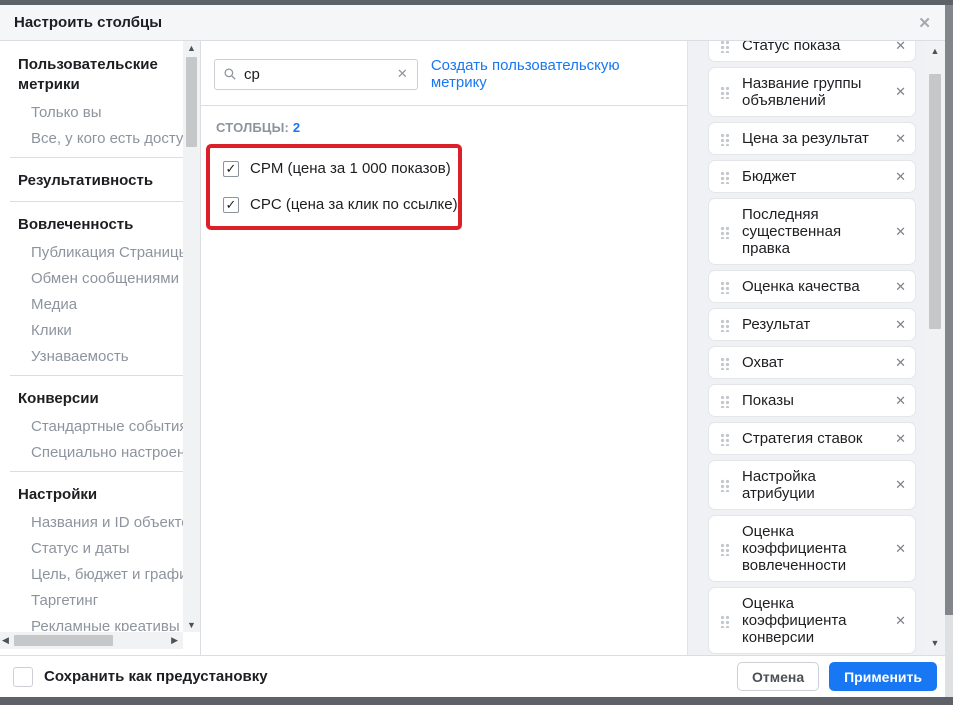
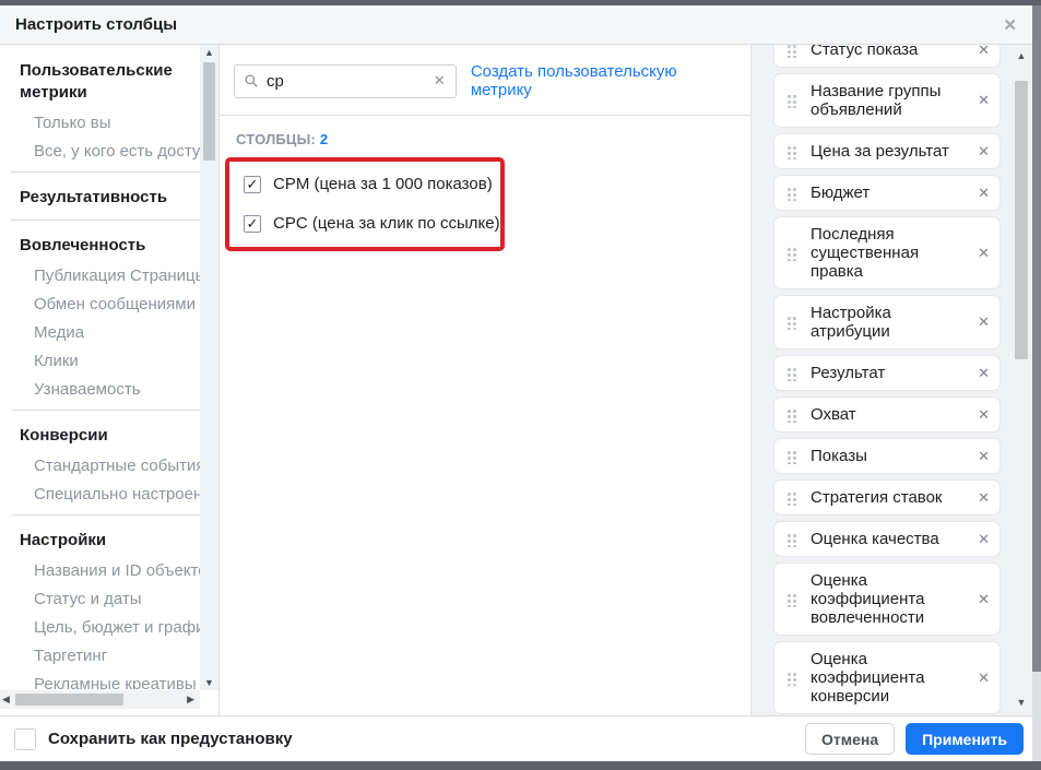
  Настроить столбцы
  ✕
  Пользовательские метрики
  Только вы
  Все, у кого есть досту
  Результативность
  Вовлеченность
  Публикация Страниц
  Обмен сообщениями
  Медиа
  Клики
  Узнаваемость
  Конверсии
  Стандартные событи
  Специально настроен
  Настройки
  Названия и ID объект
  Статус и даты
  Цель, бюджет и граф
  Таргетинг
  Рекламные креативы
  ▲
  ▼
  ◀
  ▶
  ср
  ✕
  Создать пользовательскую метрику
  СТОЛБЦЫ: 2
  ✓
  CPM (цена за 1 000 показов)
  ✓
  CPC (цена за клик по ссылке)
  Статус показа
  ✕
  Название группы объявлений
  ✕
  Цена за результат
  ✕
  Бюджет
  ✕
  Последняя существенная правка
  ✕
- Оценка качества
+ Настройка атрибуции
  ✕
  Результат
  ✕
  Охват
  ✕
  Показы
  ✕
  Стратегия ставок
  ✕
- Настройка атрибуции
+ Оценка качества
  ✕
  Оценка коэффициента вовлеченности
  ✕
  Оценка коэффициента конверсии
  ✕
  ▲
  ▼
  Сохранить как предустановку
  Отмена
  Применить
